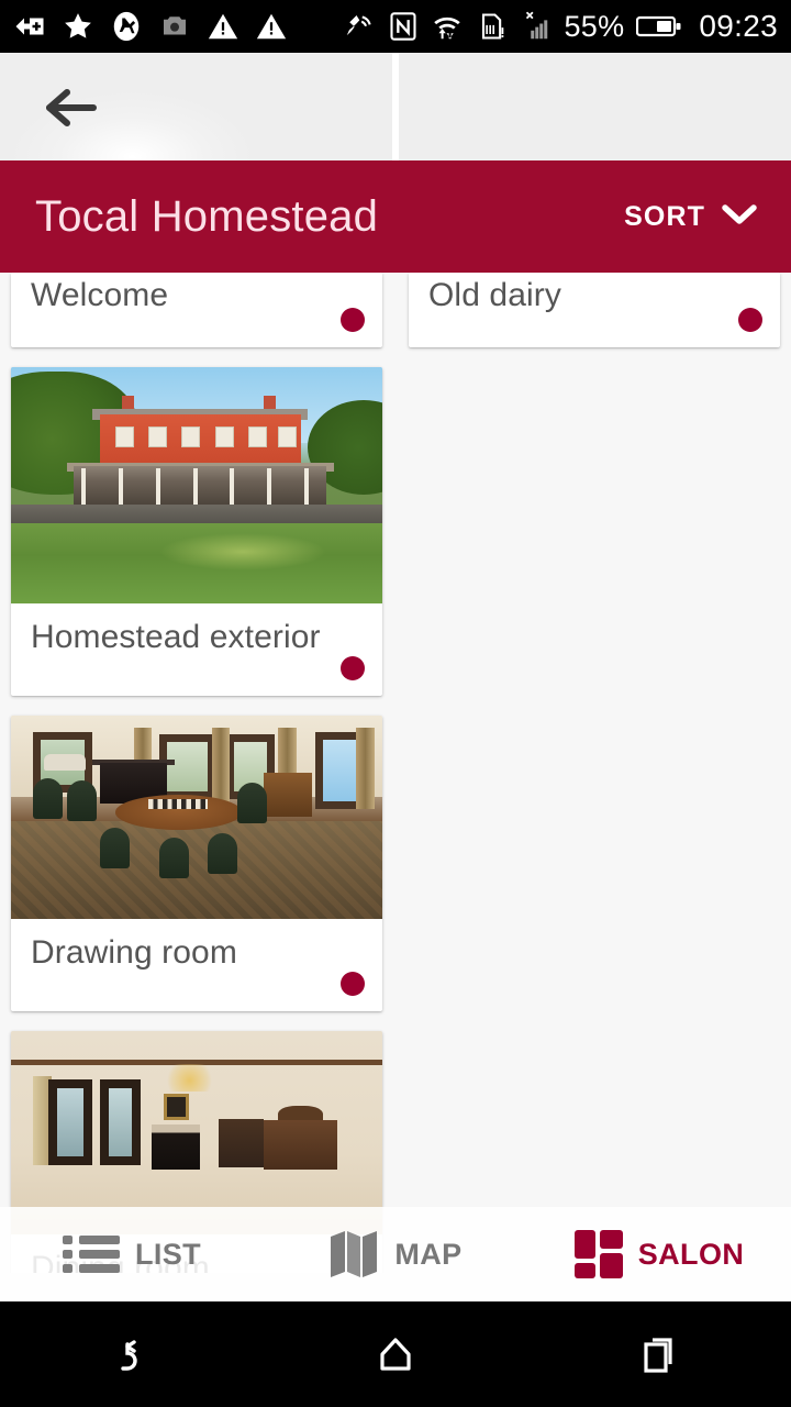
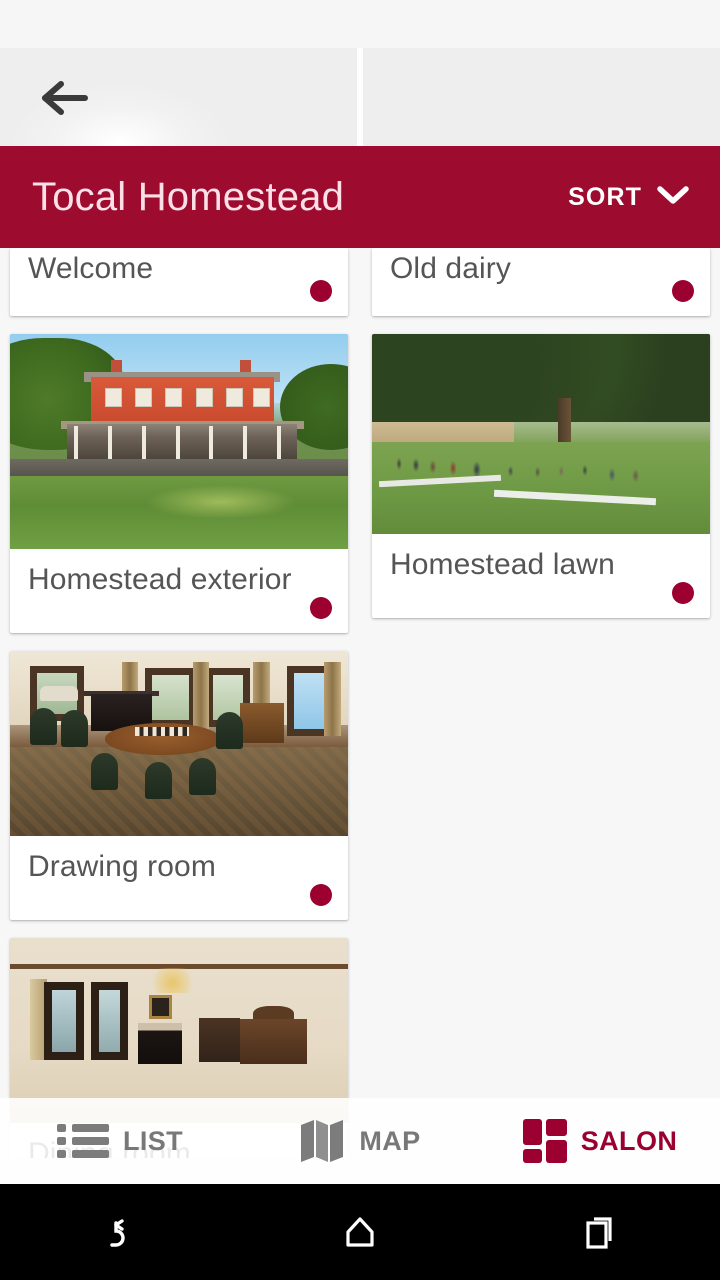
- 55%
- 09:23
  Tocal Homestead
  SORT
  Welcome
  Homestead exterior
  Drawing room
  Old dairy
+ Homestead lawn
  LIST
  MAP
  SALON
